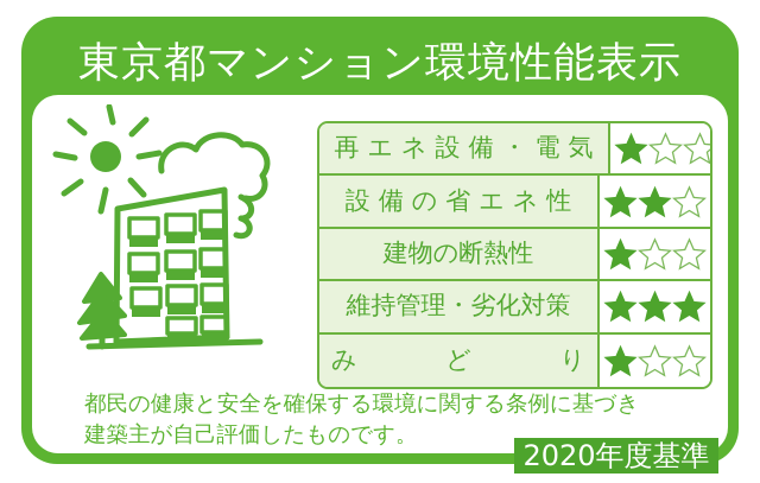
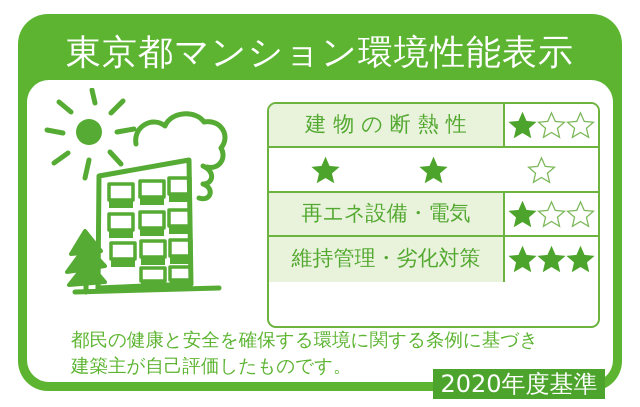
  東京都マンション環境性能表示
- 再エネ設備・電気
+ 建物の断熱性
- 設備の省エネ性
- 建物の断熱性
+ 再エネ設備・電気
  維持管理・劣化対策
- み
- ど
- り
  都民の健康と安全を確保する環境に関する条例に基づき
  建築主が自己評価したものです。
  2020年度基準
